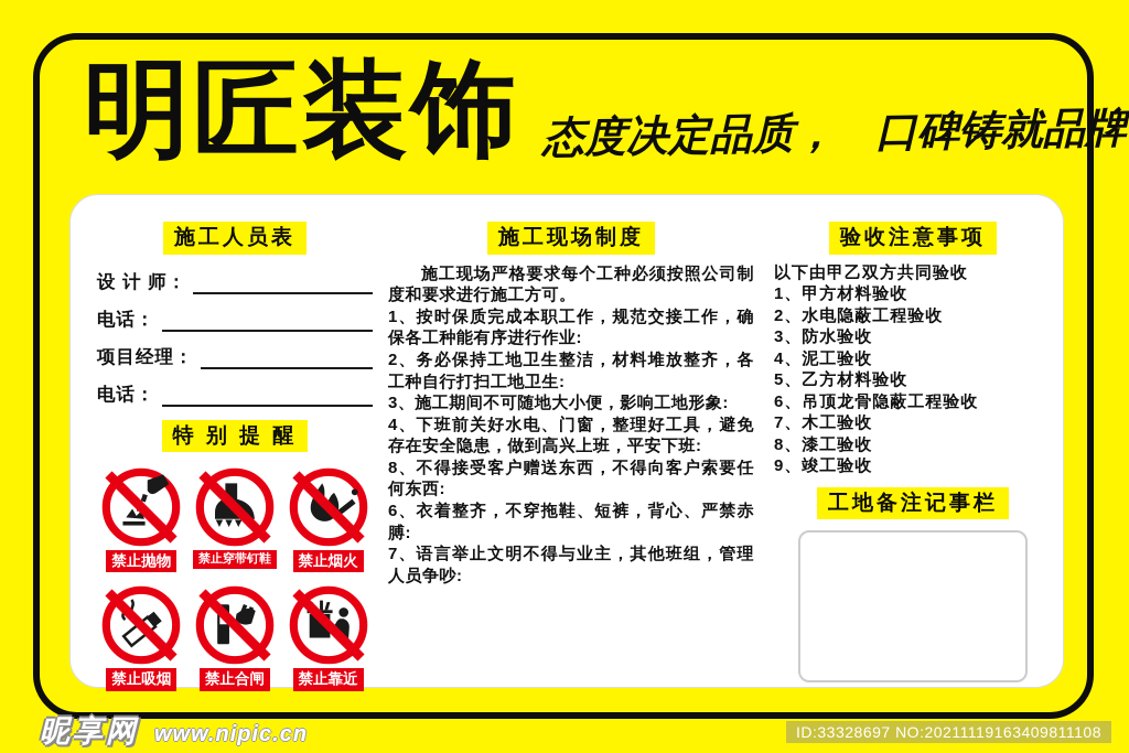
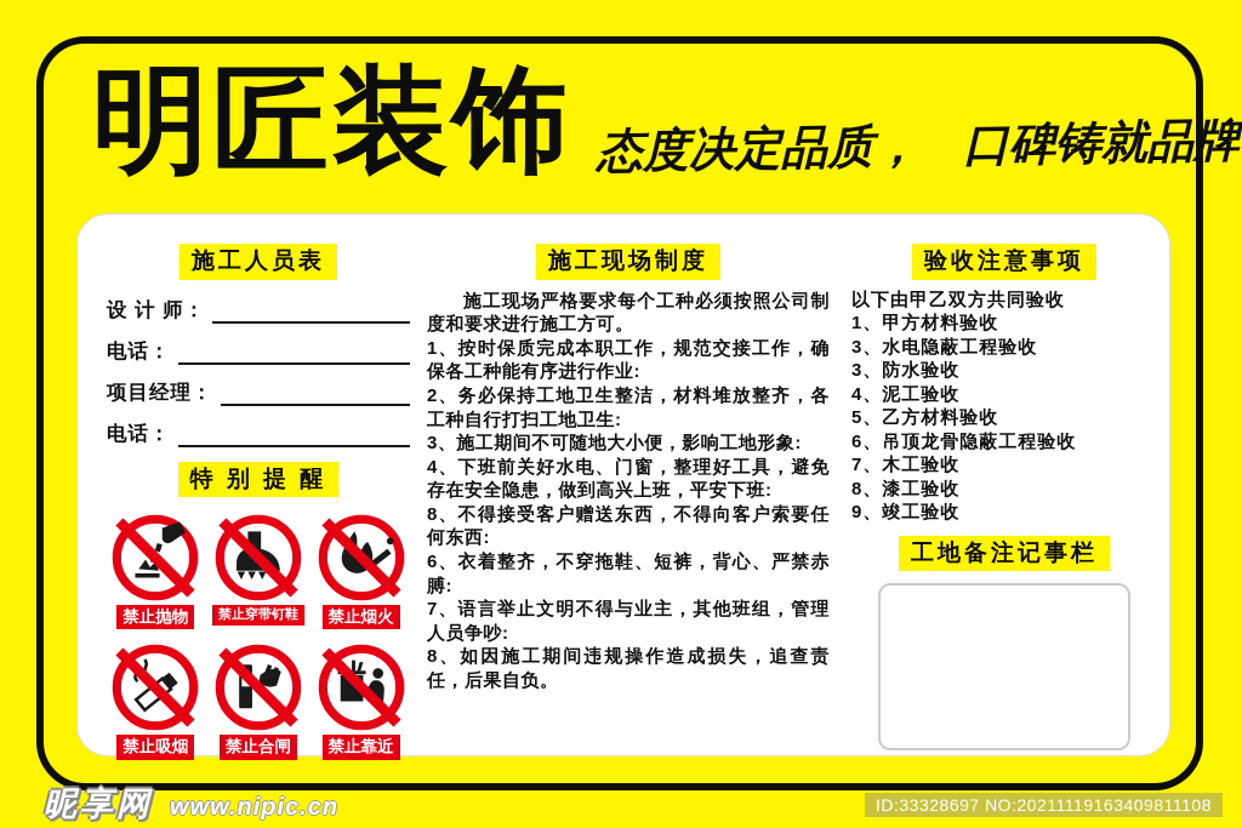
  明匠装饰
  态度决定品质，
  口碑铸就品牌
  施工人员表
  设 计 师：
  电话：
  项目经理：
  电话：
  特 别 提 醒
  禁止抛物
  禁止穿带钉鞋
  禁止烟火
  禁止吸烟
  禁止合闸
  禁止靠近
  施工现场制度
  施工现场严格要求每个工种必须按照公司制度和要求进行施工方可。
  1、按时保质完成本职工作，规范交接工作，确保各工种能有序进行作业:
  2、务必保持工地卫生整洁，材料堆放整齐，各工种自行打扫工地卫生:
  3、施工期间不可随地大小便，影响工地形象:
  4、下班前关好水电、门窗，整理好工具，避免存在安全隐患，做到高兴上班，平安下班:
  8、不得接受客户赠送东西，不得向客户索要任何东西:
  6、衣着整齐，不穿拖鞋、短裤，背心、严禁赤膊:
  7、语言举止文明不得与业主，其他班组，管理人员争吵:
+ 8、如因施工期间违规操作造成损失，追查责任，后果自负。
  验收注意事项
  以下由甲乙双方共同验收
  1、甲方材料验收
- 2、水电隐蔽工程验收
+ 3、水电隐蔽工程验收
  3、防水验收
  4、泥工验收
  5、乙方材料验收
  6、吊顶龙骨隐蔽工程验收
  7、木工验收
  8、漆工验收
  9、竣工验收
  工地备注记事栏
  昵享网
  www.nipic.cn
  ID:33328697 NO:20211119163409811108
